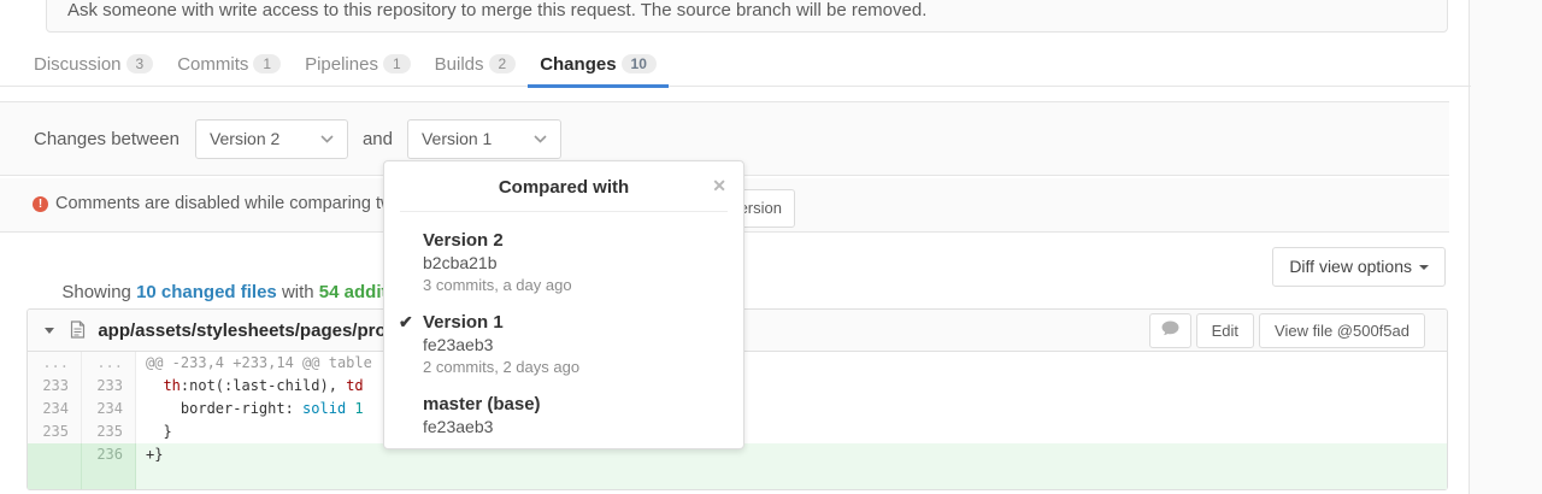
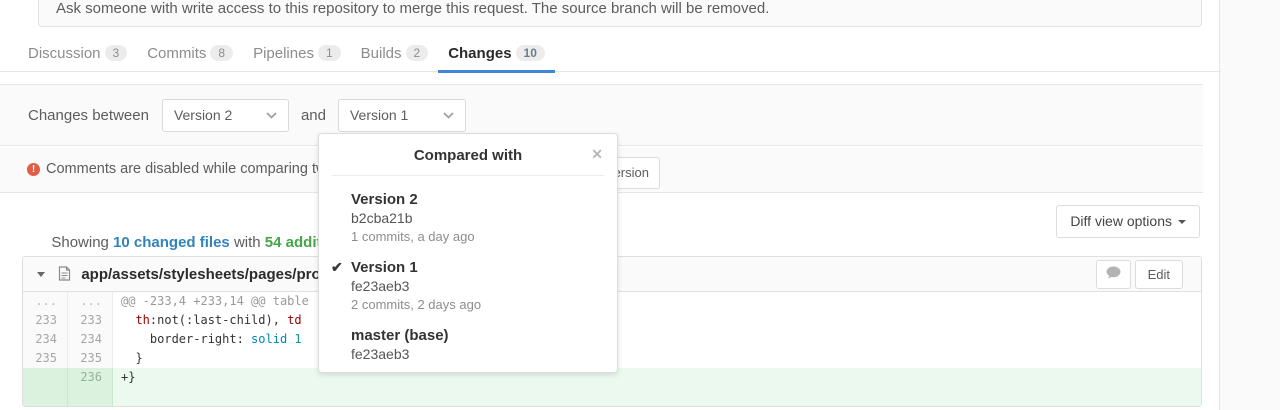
  Ask someone with write access to this repository to merge this request. The source branch will be removed.
- Discussion 3 Commits 1 Pipelines 1 Builds 2 Changes 10
+ Discussion 3 Commits 8 Pipelines 1 Builds 2 Changes 10
  Changes between
  Version 2
  and
  Version 1
  !
  Comments are disabled while comparing t
  rsion
  Showing 10 changed files with 54 addi
  Diff view options
  app/assets/stylesheets/pages/pro
  Edit
- View file @500f5ad
  ...
  ...
  @@ -233,4 +233,14 @@ table
  233
  233
  th:not(:last-child), td
  234
  234
  border-right: solid 1
  235
  235
  }
  236
  +}
  Compared with
  ✕
  Version 2
  b2cba21b
- 3 commits, a day ago
+ 1 commits, a day ago
  ✔
  Version 1
  fe23aeb3
  2 commits, 2 days ago
  master (base)
  fe23aeb3
